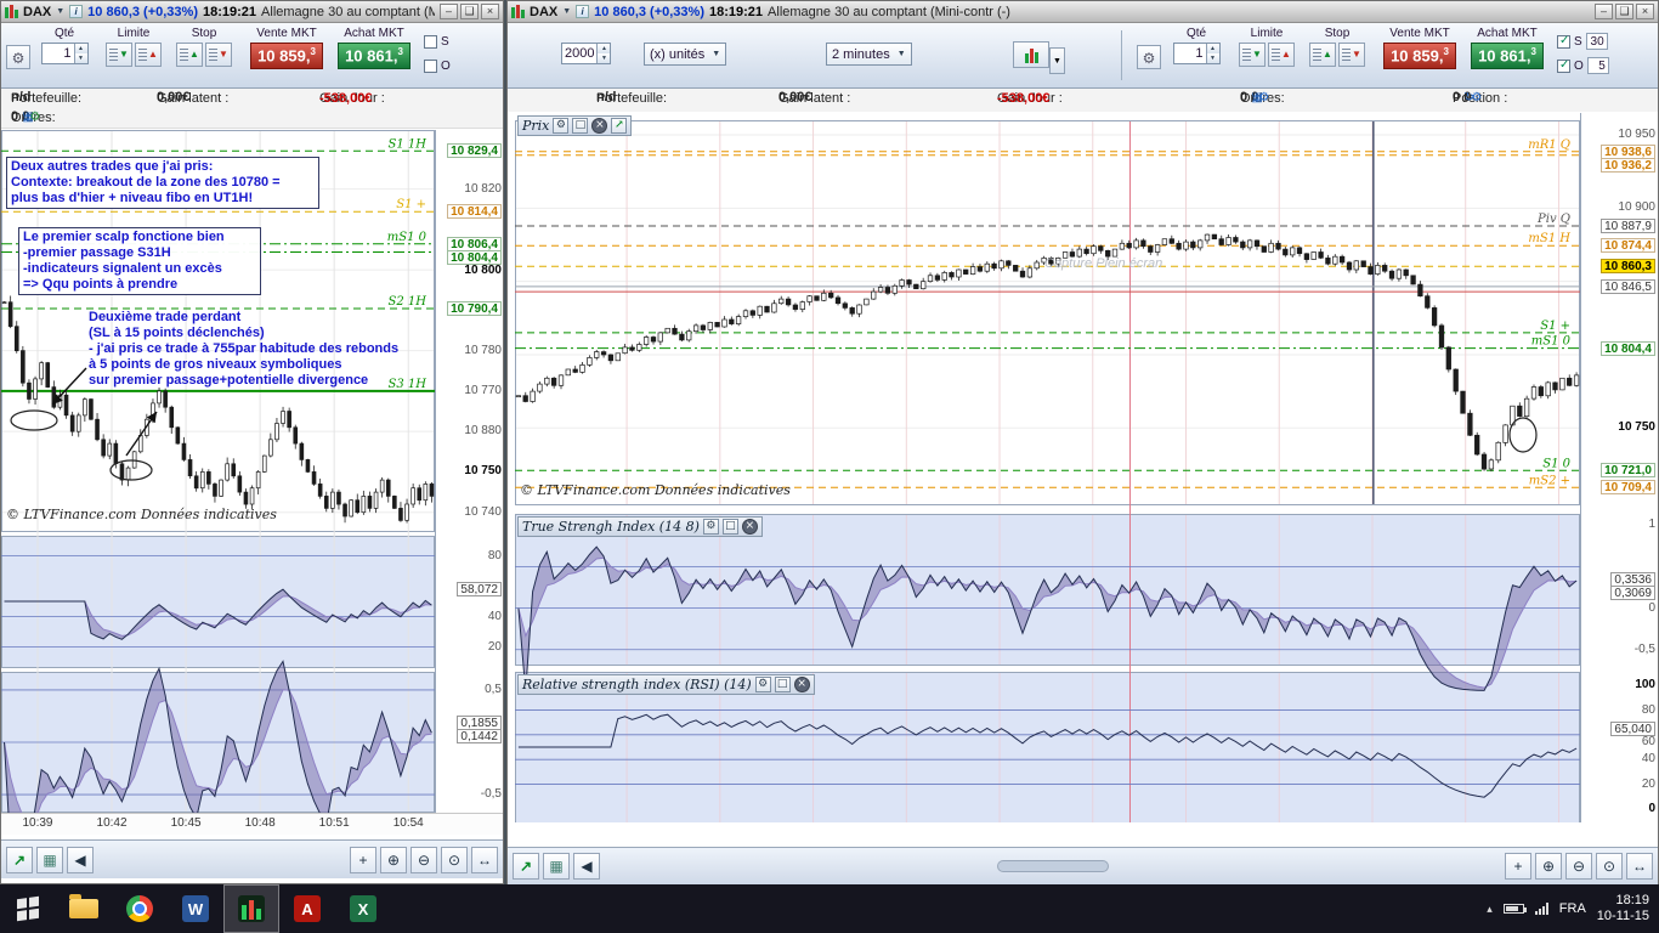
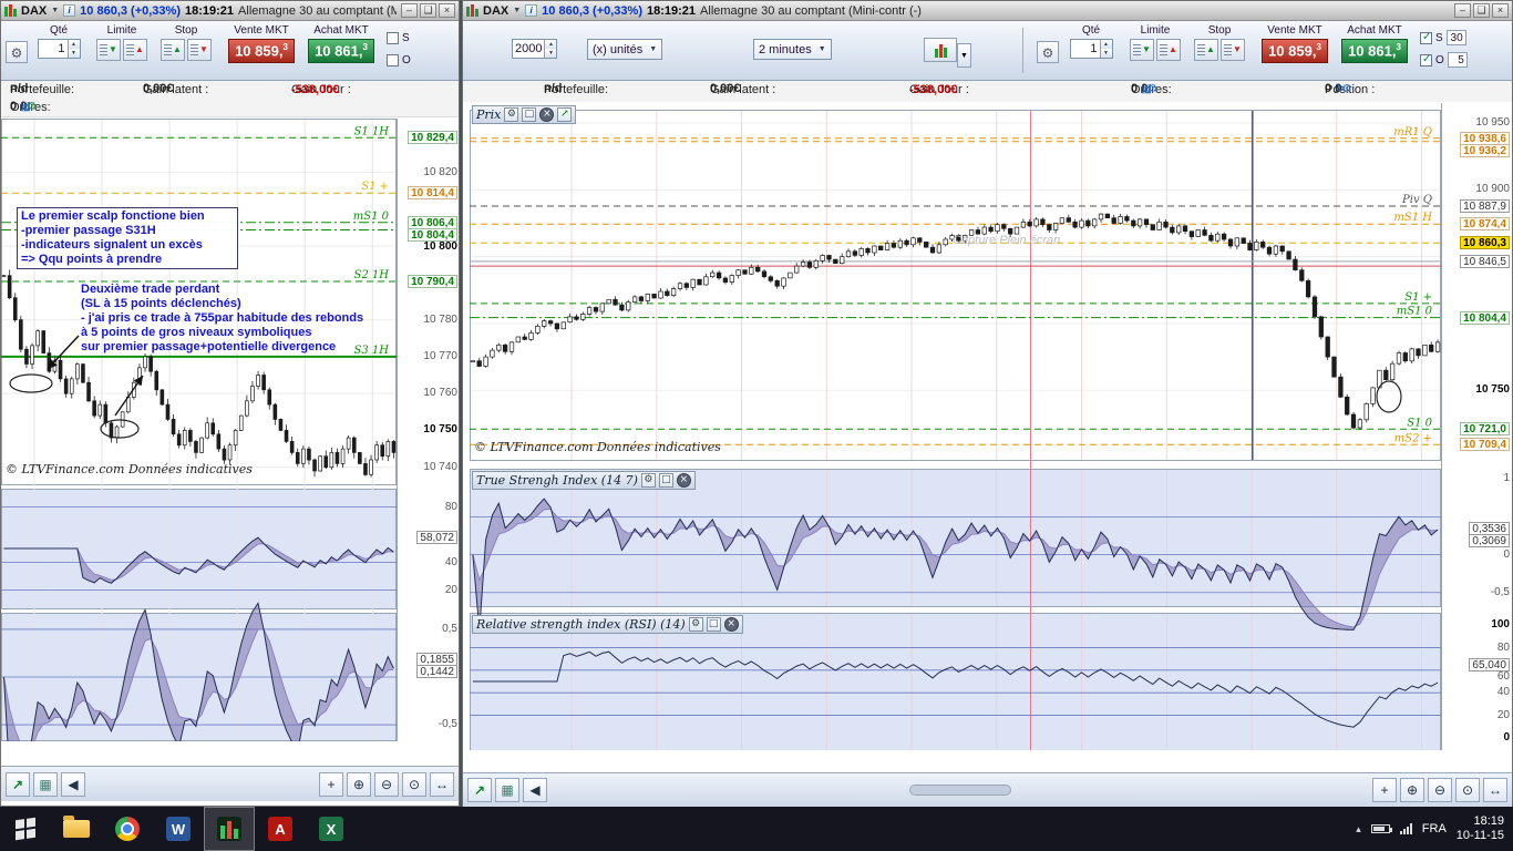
  DAX
  i
  10 860,3 (+0,33%)
  18:19:21
  Allemagne 30 au comptant (M
  –
  ❑
  ×
  Qté
  1
  Limite
  ▼
  ▲
  Stop
  ▲
  ▼
  Vente MKT
  10 859,3
  Achat MKT
  10 861,3
  S
  O
  Portefeuille:
  n/d
  Gain latent :
  0,00€
  Gain Jour :
  -538,00€
  Ordres:
  0
  ▦
  /
  0
  ⚙
  S1 1H
  S1 +
  mS1 0
  S2 1H
  S3 1H
  10 829,4
  10 820
  10 814,4
  10 806,4
  10 804,4
  10 800
  10 790,4
  10 780
  10 770
- 10 880
+ 10 760
  10 750
  10 740
  80
  58,072
  40
  20
  0,5
  0,1855
  0,1442
  -0,5
  © LTVFinance.com Données indicatives
- Deux autres trades que j'ai pris:
- Contexte: breakout de la zone des 10780 =
- plus bas d'hier + niveau fibo en UT1H!
  Le premier scalp fonctione bien
  -premier passage S31H
  -indicateurs signalent un excès
  => Qqu points à prendre
  Deuxième trade perdant
  (SL à 15 points déclenchés)
  - j'ai pris ce trade à 755par habitude des rebonds
  à 5 points de gros niveaux symboliques
  sur premier passage+potentielle divergence
- 10:39
- 10:42
- 10:45
- 10:48
- 10:51
- 10:54
  ↗
  ▦
  ◀
  +
  ⊕
  ⊖
  ⊙
  ↔
  DAX
  i
  10 860,3 (+0,33%)
  18:19:21
  Allemagne 30 au comptant (Mini-contr (-)
  –
  ❑
  ×
  2000
  (x) unités
  2 minutes
  Qté
  1
  Limite
  ▼
  ▲
  Stop
  ▲
  ▼
  Vente MKT
  10 859,3
  Achat MKT
  10 861,3
  S
  30
  O
  5
  Portefeuille:
  n/d
  Gain latent :
  0,00€
  Gain Jour :
  -538,00€
  Ordres:
  0
  ▦
  /
  0
  ⚙
  Position :
  0
  ↻
  /
  0
  ⚙
  mR1 Q
  Piv Q
  mS1 H
  S1 +
  mS1 0
  S1 0
  mS2 +
  10 950
  10 938,6
  10 936,2
  10 900
  10 887,9
  10 874,4
  10 860,3
  10 846,5
  10 804,4
  10 750
  10 721,0
  10 709,4
  1
  0,3536
  0,3069
  0
  -0,5
  100
  80
  65,040
  60
  40
  20
  0
  Prix
  ⚙
  □
  ×
  ↗
- True Strengh Index (14 8)
+ True Strengh Index (14 7)
  ⚙
  □
  ×
  Relative strength index (RSI) (14)
  ⚙
  □
  ×
  © LTVFinance.com Données indicatives
  Capture Plein écran
  ↗
  ▦
  ◀
  +
  ⊕
  ⊖
  ⊙
  ↔
  W
  A
  X
  ▴
  FRA
  18:19
  10-11-15
